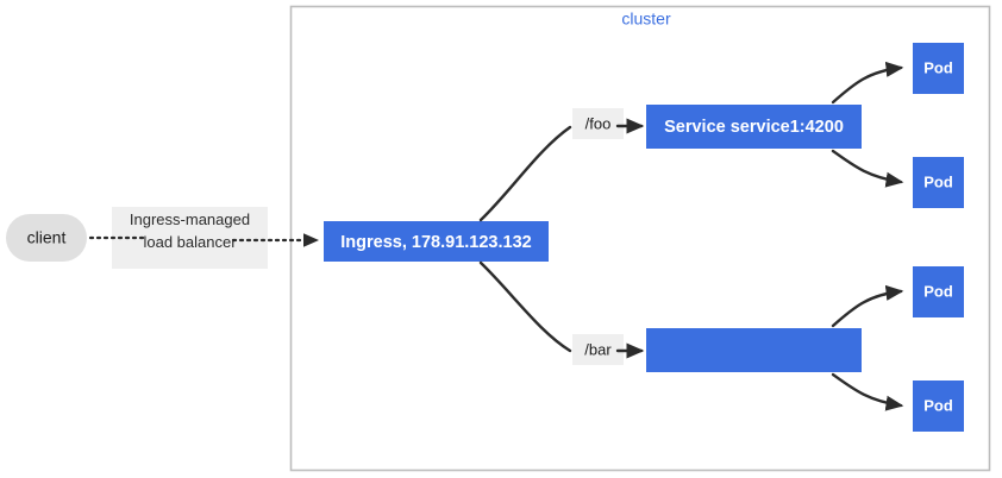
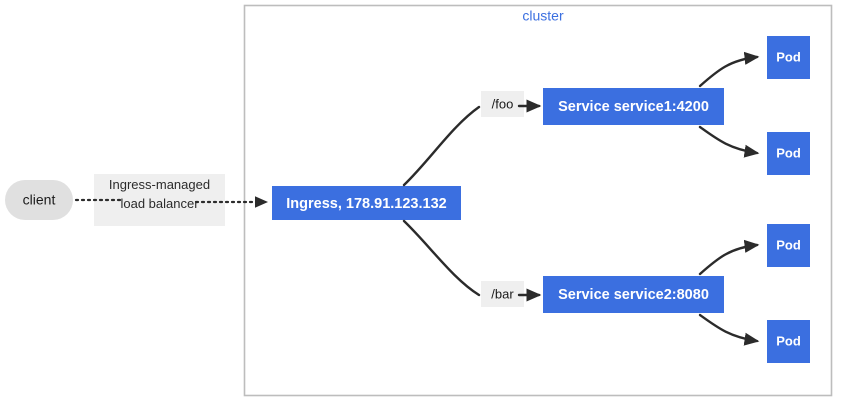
  cluster
  client
  Ingress-managed
  load balancer
  Ingress, 178.91.123.132
  /foo
  Service service1:4200
  /bar
+ Service service2:8080
  Pod
  Pod
  Pod
  Pod
